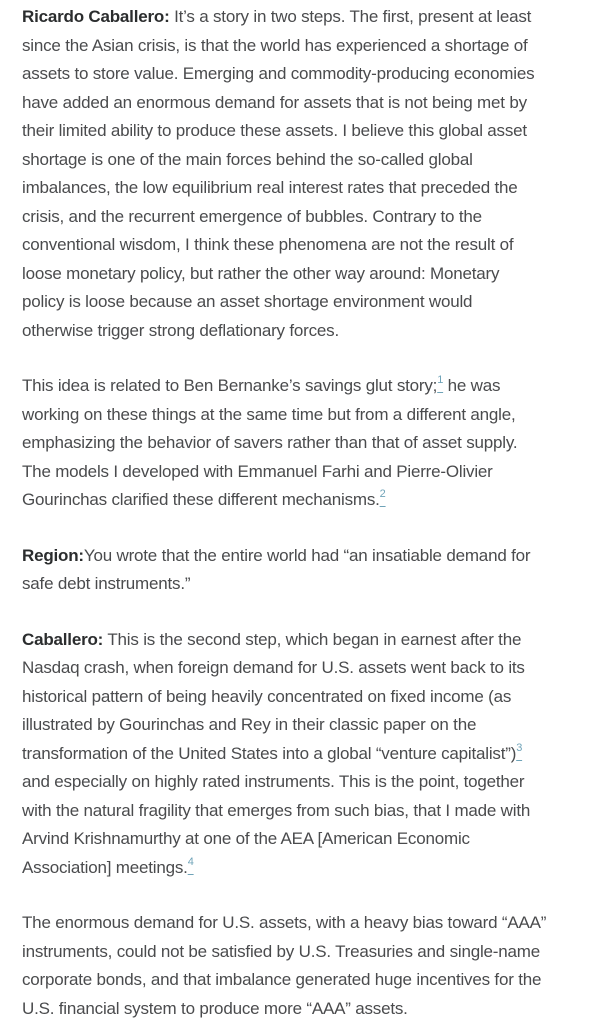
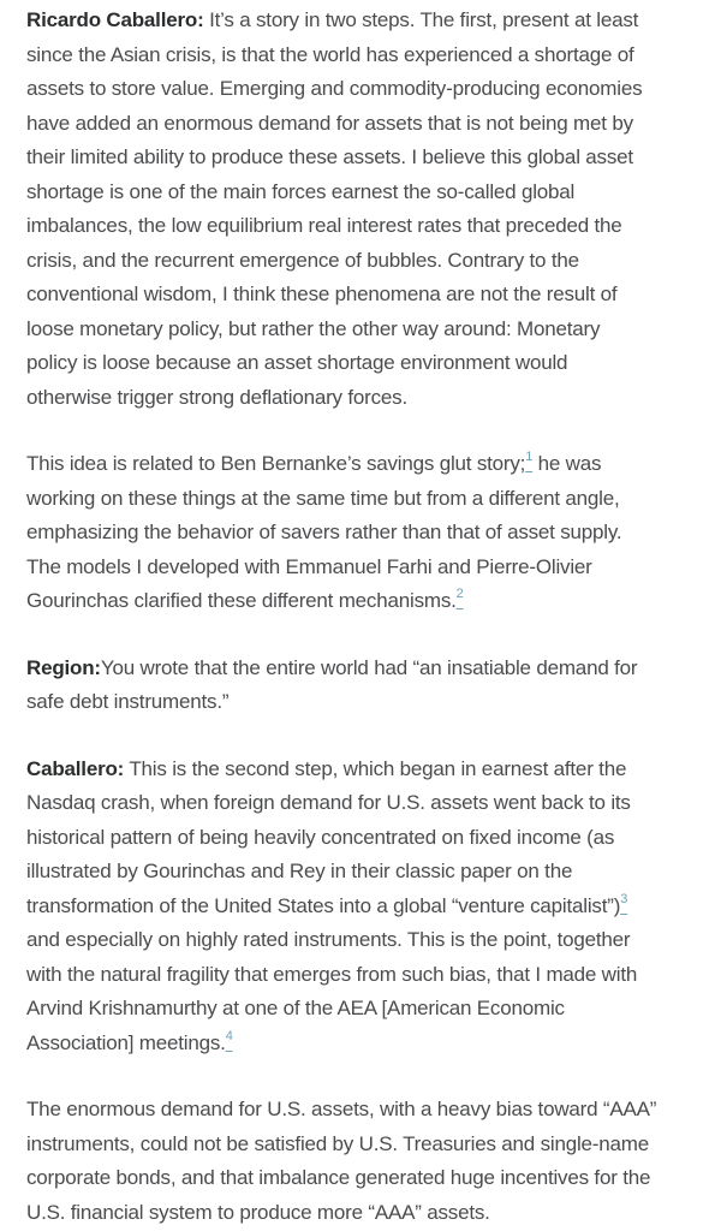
  Ricardo Caballero: It’s a story in two steps. The first, present at least
  since the Asian crisis, is that the world has experienced a shortage of
  assets to store value. Emerging and commodity-producing economies
  have added an enormous demand for assets that is not being met by
  their limited ability to produce these assets. I believe this global asset
- shortage is one of the main forces behind the so-called global
+ shortage is one of the main forces earnest the so-called global
  imbalances, the low equilibrium real interest rates that preceded the
  crisis, and the recurrent emergence of bubbles. Contrary to the
  conventional wisdom, I think these phenomena are not the result of
  loose monetary policy, but rather the other way around: Monetary
  policy is loose because an asset shortage environment would
  otherwise trigger strong deflationary forces.
  This idea is related to Ben Bernanke’s savings glut story;1 he was
  working on these things at the same time but from a different angle,
  emphasizing the behavior of savers rather than that of asset supply.
  The models I developed with Emmanuel Farhi and Pierre-Olivier
  Gourinchas clarified these different mechanisms.2
  Region:You wrote that the entire world had “an insatiable demand for
  safe debt instruments.”
  Caballero: This is the second step, which began in earnest after the
  Nasdaq crash, when foreign demand for U.S. assets went back to its
  historical pattern of being heavily concentrated on fixed income (as
  illustrated by Gourinchas and Rey in their classic paper on the
  transformation of the United States into a global “venture capitalist”)3
  and especially on highly rated instruments. This is the point, together
  with the natural fragility that emerges from such bias, that I made with
  Arvind Krishnamurthy at one of the AEA [American Economic
  Association] meetings.4
  The enormous demand for U.S. assets, with a heavy bias toward “AAA”
  instruments, could not be satisfied by U.S. Treasuries and single-name
  corporate bonds, and that imbalance generated huge incentives for the
  U.S. financial system to produce more “AAA” assets.
